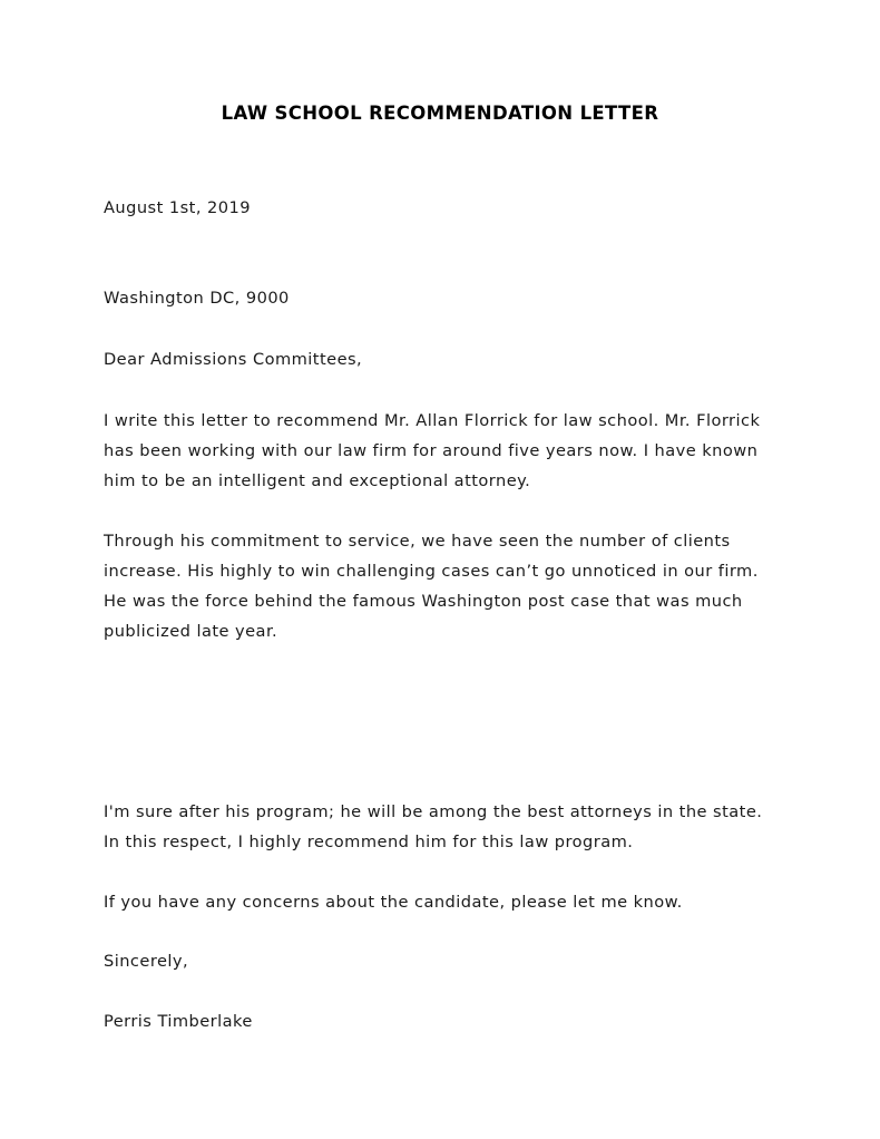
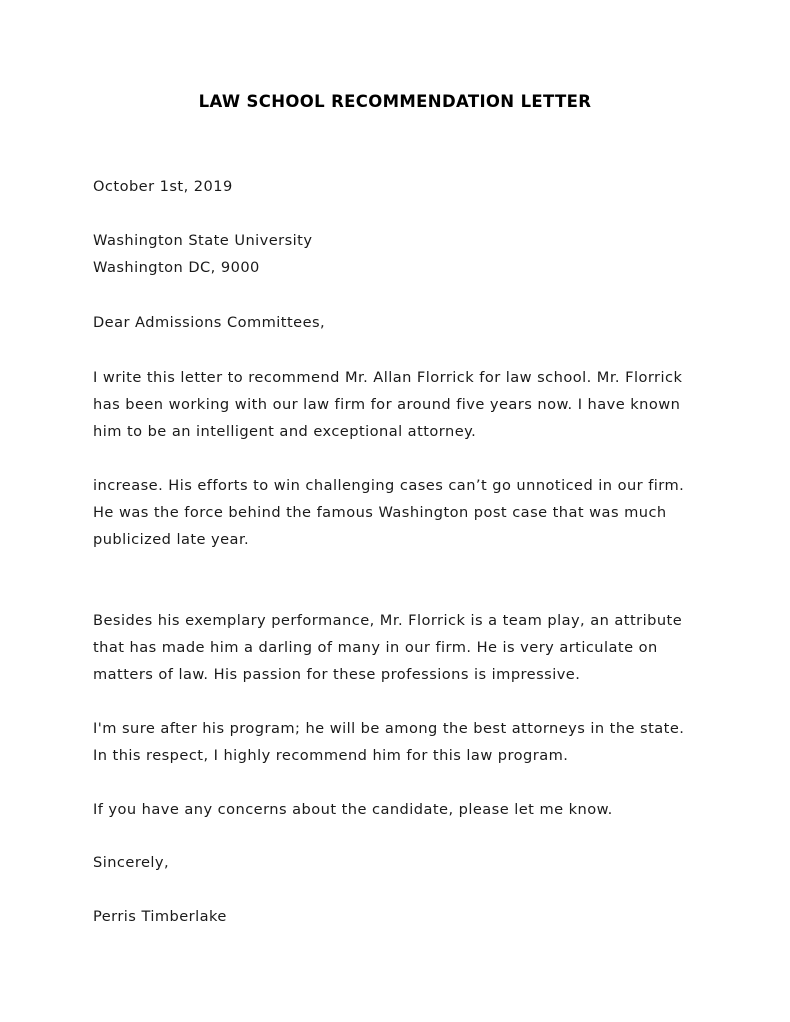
  LAW SCHOOL RECOMMENDATION LETTER
- August 1st, 2019
+ October 1st, 2019
+ Washington State University
  Washington DC, 9000
  Dear Admissions Committees,
  I write this letter to recommend Mr. Allan Florrick for law school. Mr. Florrick
  has been working with our law firm for around five years now. I have known
  him to be an intelligent and exceptional attorney.
- Through his commitment to service, we have seen the number of clients
- increase. His highly to win challenging cases can’t go unnoticed in our firm.
+ increase. His efforts to win challenging cases can’t go unnoticed in our firm.
  He was the force behind the famous Washington post case that was much
  publicized late year.
+ Besides his exemplary performance, Mr. Florrick is a team play, an attribute
+ that has made him a darling of many in our firm. He is very articulate on
+ matters of law. His passion for these professions is impressive.
  I'm sure after his program; he will be among the best attorneys in the state.
  In this respect, I highly recommend him for this law program.
  If you have any concerns about the candidate, please let me know.
  Sincerely,
  Perris Timberlake
